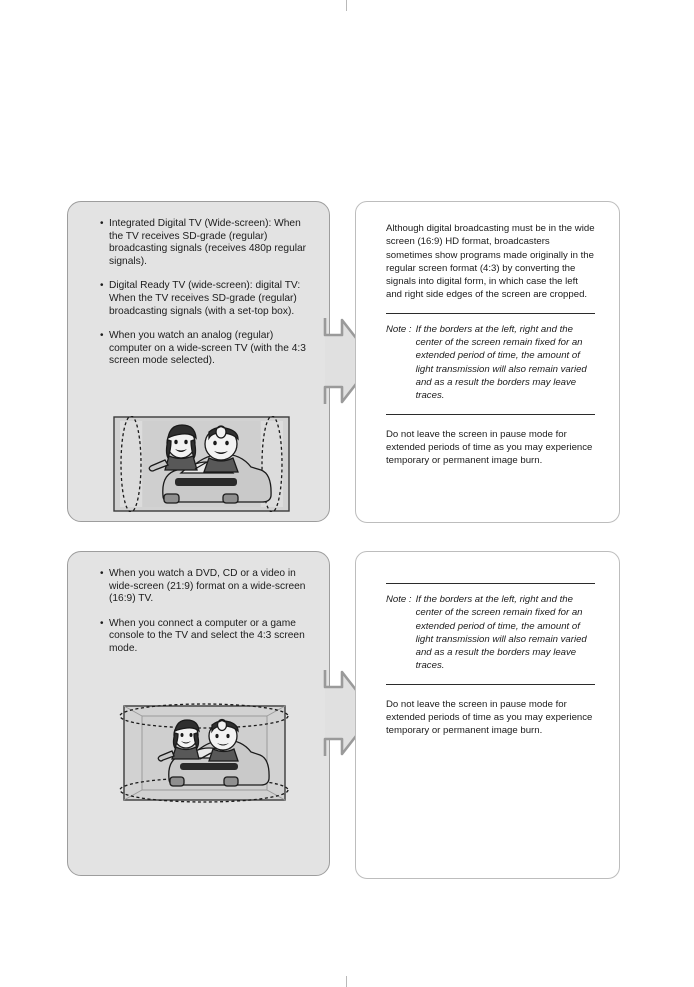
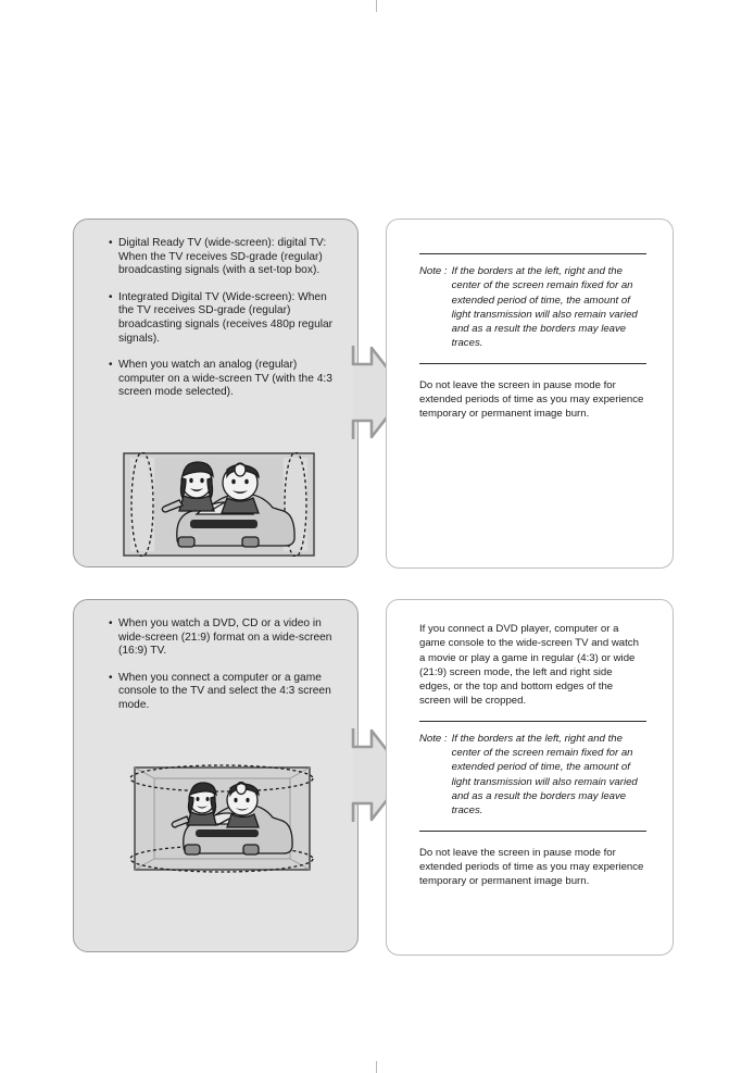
  •
- Integrated Digital TV (Wide-screen): When the TV receives SD-grade (regular) broadcasting signals (receives 480p regular signals).
+ Digital Ready TV (wide-screen): digital TV: When the TV receives SD-grade (regular) broadcasting signals (with a set-top box).
  •
- Digital Ready TV (wide-screen): digital TV: When the TV receives SD-grade (regular) broadcasting signals (with a set-top box).
+ Integrated Digital TV (Wide-screen): When the TV receives SD-grade (regular) broadcasting signals (receives 480p regular signals).
  •
  When you watch an analog (regular) computer on a wide-screen TV (with the 4:3 screen mode selected).
- Although digital broadcasting must be in the wide screen (16:9) HD format, broadcasters sometimes show programs made originally in the regular screen format (4:3) by converting the signals into digital form, in which case the left and right side edges of the screen are cropped.
  Note :
  If the borders at the left, right and the center of the screen remain fixed for an extended period of time, the amount of light transmission will also remain varied and as a result the borders may leave traces.
  Do not leave the screen in pause mode for extended periods of time as you may experience temporary or permanent image burn.
  •
  When you watch a DVD, CD or a video in wide-screen (21:9) format on a wide-screen (16:9) TV.
  •
  When you connect a computer or a game console to the TV and select the 4:3 screen mode.
+ If you connect a DVD player, computer or a game console to the wide-screen TV and watch a movie or play a game in regular (4:3) or wide (21:9) screen mode, the left and right side edges, or the top and bottom edges of the screen will be cropped.
  Note :
  If the borders at the left, right and the center of the screen remain fixed for an extended period of time, the amount of light transmission will also remain varied and as a result the borders may leave traces.
  Do not leave the screen in pause mode for extended periods of time as you may experience temporary or permanent image burn.
